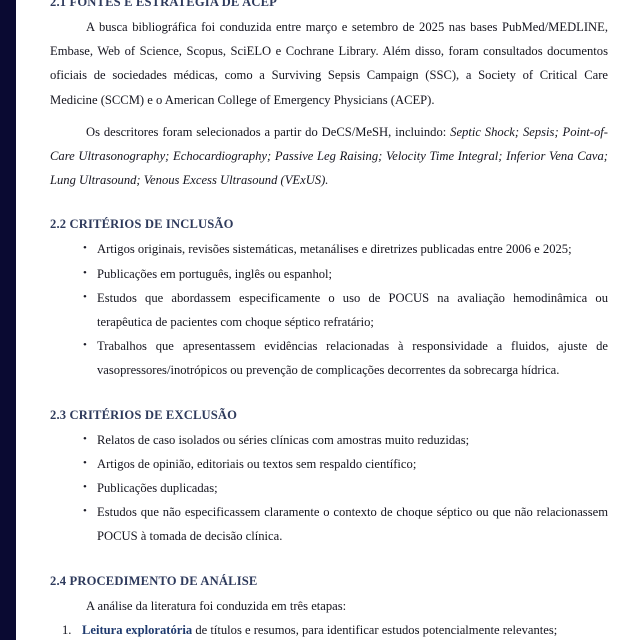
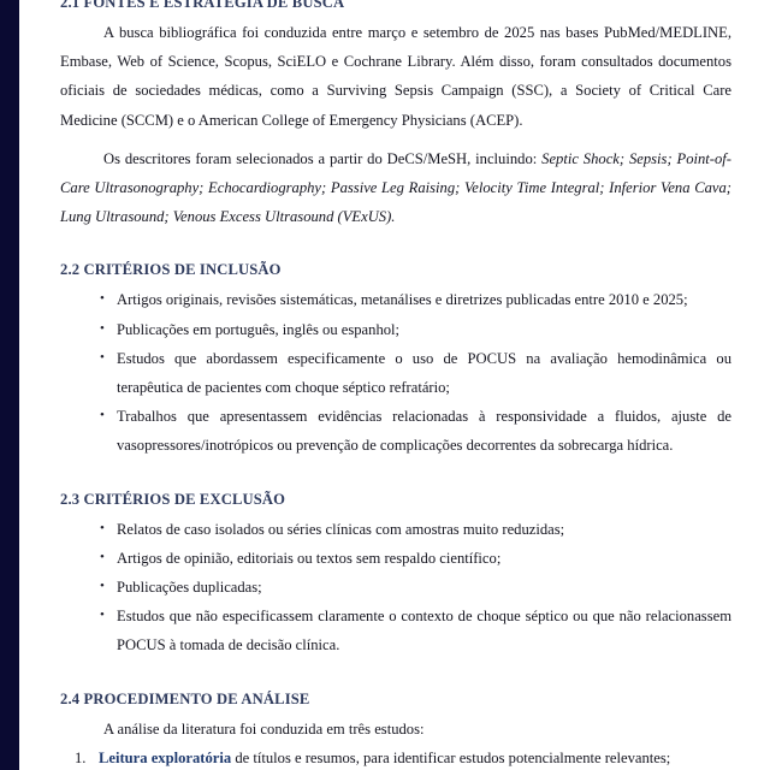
- 2.1 FONTES E ESTRATÉGIA DE ACEP
+ 2.1 FONTES E ESTRATÉGIA DE BUSCA
  A busca bibliográfica foi conduzida entre março e setembro de 2025 nas bases PubMed/MEDLINE, Embase, Web of Science, Scopus, SciELO e Cochrane Library. Além disso, foram consultados documentos oficiais de sociedades médicas, como a Surviving Sepsis Campaign (SSC), a Society of Critical Care Medicine (SCCM) e o American College of Emergency Physicians (ACEP).
  Os descritores foram selecionados a partir do DeCS/MeSH, incluindo: Septic Shock; Sepsis; Point-of-Care Ultrasonography; Echocardiography; Passive Leg Raising; Velocity Time Integral; Inferior Vena Cava; Lung Ultrasound; Venous Excess Ultrasound (VExUS).
  2.2 CRITÉRIOS DE INCLUSÃO
- Artigos originais, revisões sistemáticas, metanálises e diretrizes publicadas entre 2006 e 2025;
+ Artigos originais, revisões sistemáticas, metanálises e diretrizes publicadas entre 2010 e 2025;
  Publicações em português, inglês ou espanhol;
  Estudos que abordassem especificamente o uso de POCUS na avaliação hemodinâmica ou terapêutica de pacientes com choque séptico refratário;
  Trabalhos que apresentassem evidências relacionadas à responsividade a fluidos, ajuste de vasopressores/inotrópicos ou prevenção de complicações decorrentes da sobrecarga hídrica.
  2.3 CRITÉRIOS DE EXCLUSÃO
  Relatos de caso isolados ou séries clínicas com amostras muito reduzidas;
  Artigos de opinião, editoriais ou textos sem respaldo científico;
  Publicações duplicadas;
  Estudos que não especificassem claramente o contexto de choque séptico ou que não relacionassem POCUS à tomada de decisão clínica.
  2.4 PROCEDIMENTO DE ANÁLISE
- A análise da literatura foi conduzida em três etapas:
+ A análise da literatura foi conduzida em três estudos:
  Leitura exploratória de títulos e resumos, para identificar estudos potencialmente relevantes;
